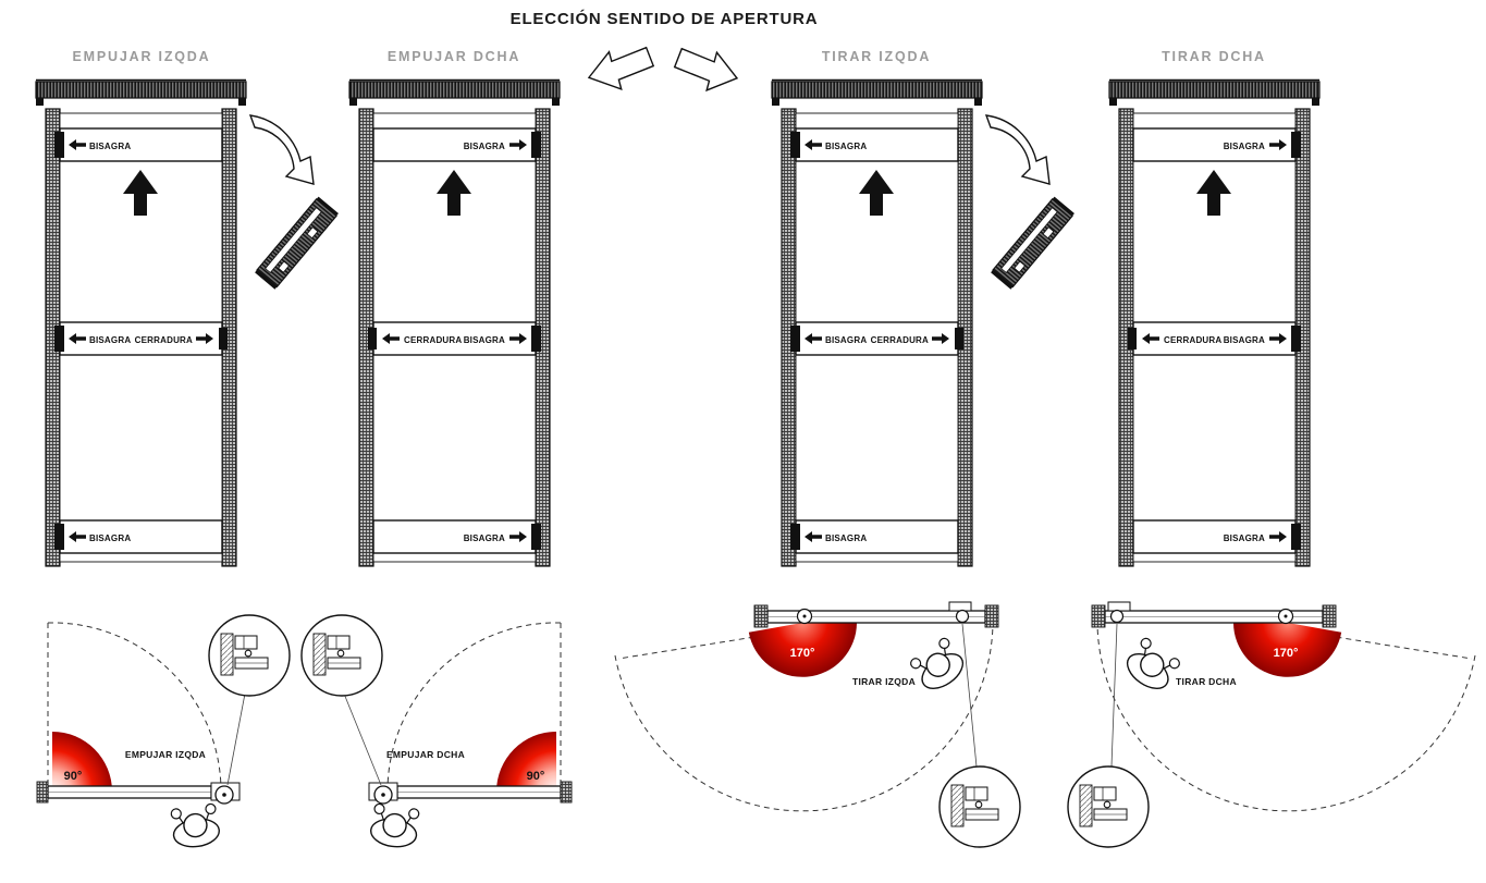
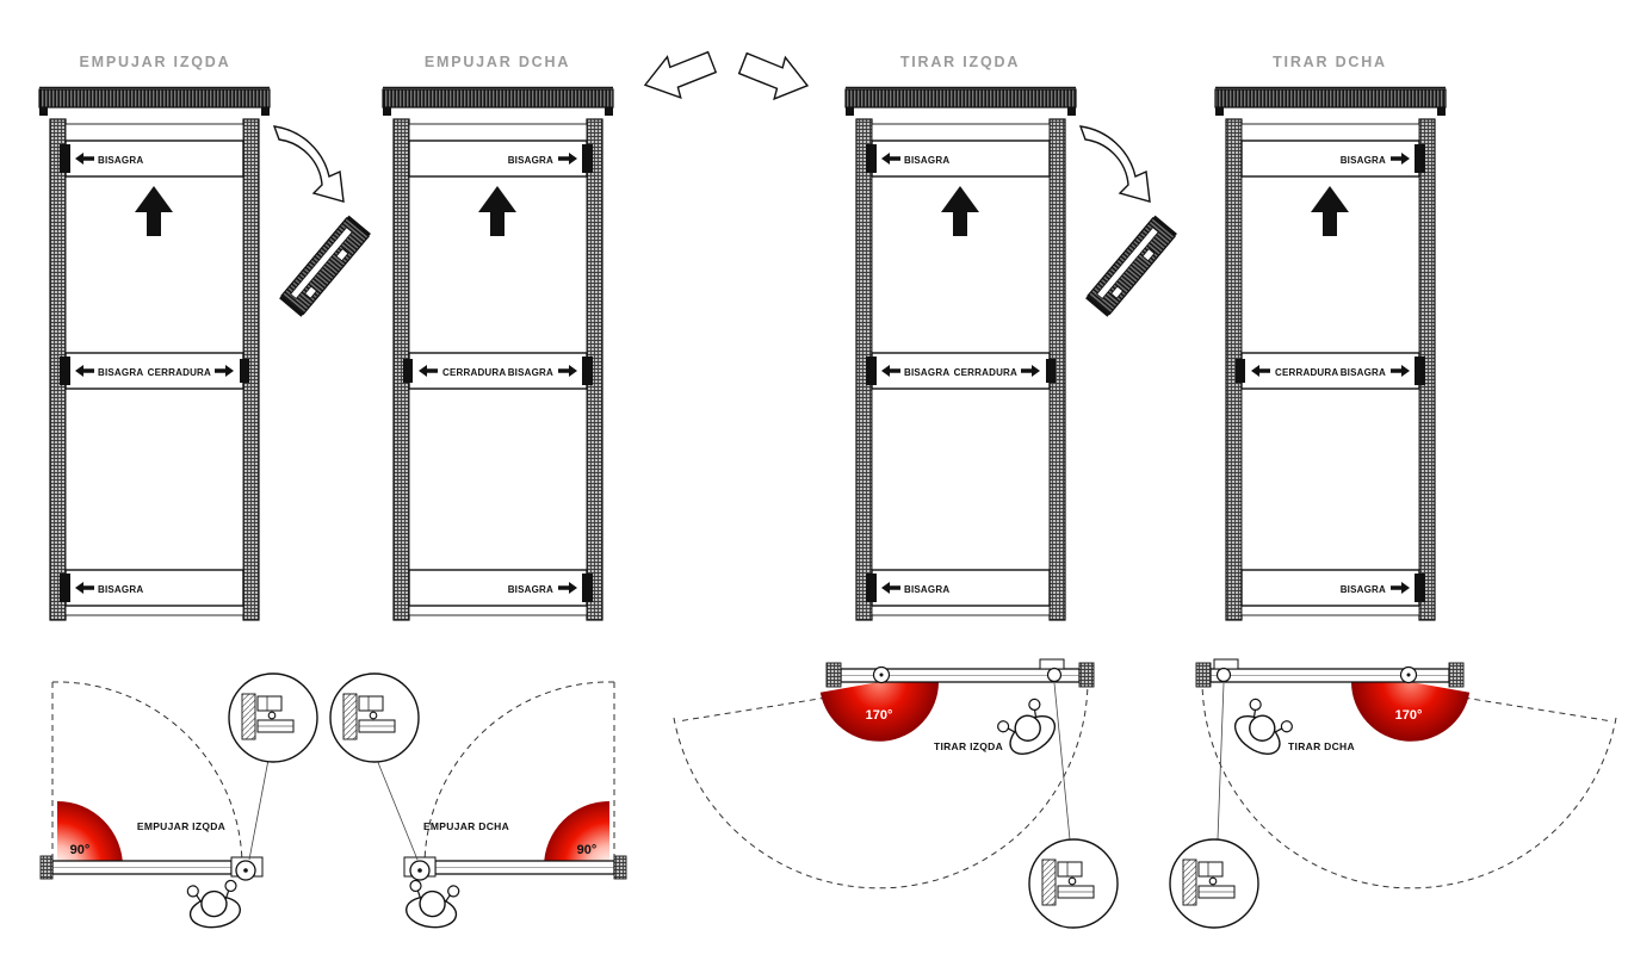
- ELECCIÓN SENTIDO DE APERTURA
  EMPUJAR IZQDA
  EMPUJAR DCHA
  TIRAR IZQDA
  TIRAR DCHA
  BISAGRA
  BISAGRA
  CERRADURA
  BISAGRA
  BISAGRA
  CERRADURA
  BISAGRA
  BISAGRA
  BISAGRA
  BISAGRA
  CERRADURA
  BISAGRA
  BISAGRA
  CERRADURA
  BISAGRA
  BISAGRA
  90°
  EMPUJAR IZQDA
  90°
  EMPUJAR DCHA
  170°
  TIRAR IZQDA
  170°
  TIRAR DCHA
